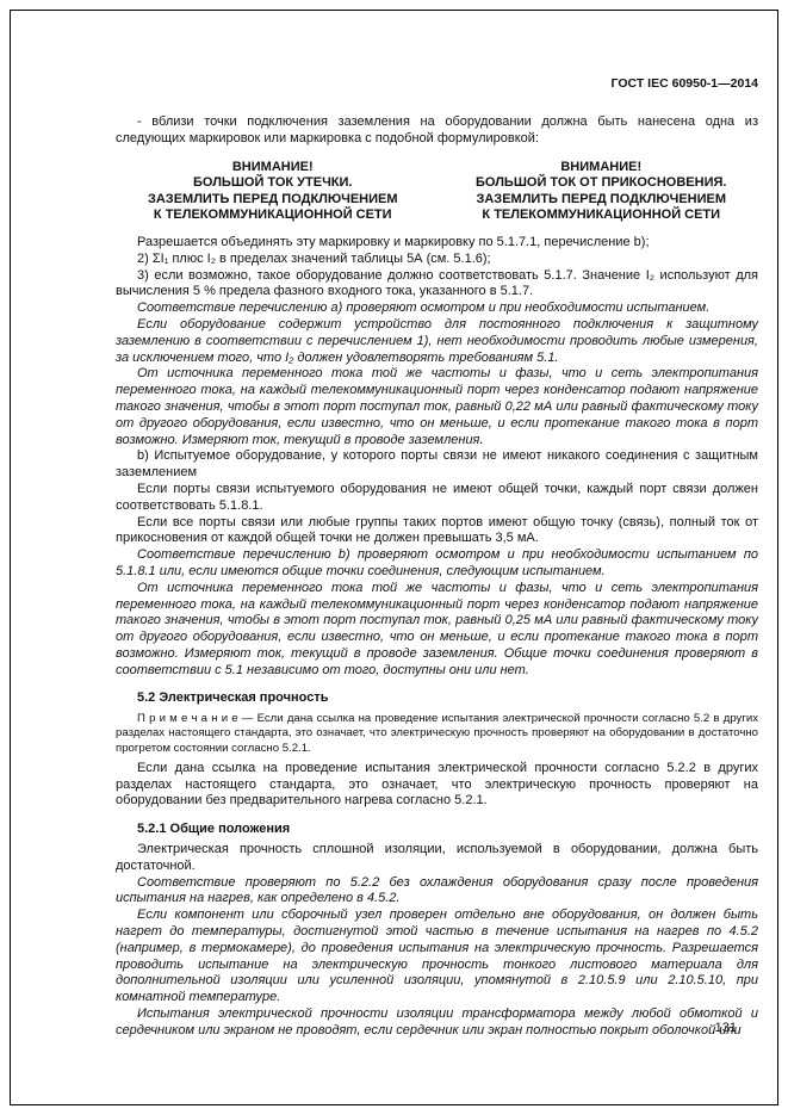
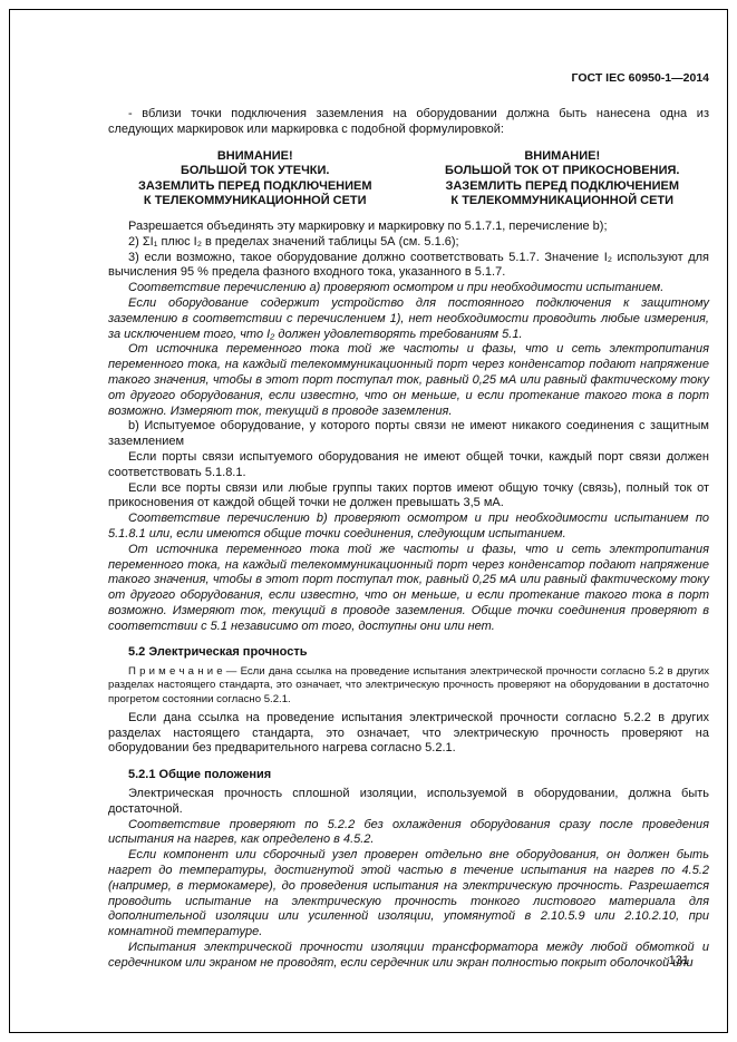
  ГОСТ IEC 60950-1—2014
  - вблизи точки подключения заземления на оборудовании должна быть нанесена одна из следующих маркировок или маркировка с подобной формулировкой:
  ВНИМАНИЕ!
  БОЛЬШОЙ ТОК УТЕЧКИ.
  ЗАЗЕМЛИТЬ ПЕРЕД ПОДКЛЮЧЕНИЕМ
  К ТЕЛЕКОММУНИКАЦИОННОЙ СЕТИ
  ВНИМАНИЕ!
  БОЛЬШОЙ ТОК ОТ ПРИКОСНОВЕНИЯ.
  ЗАЗЕМЛИТЬ ПЕРЕД ПОДКЛЮЧЕНИЕМ
  К ТЕЛЕКОММУНИКАЦИОННОЙ СЕТИ
  Разрешается объединять эту маркировку и маркировку по 5.1.7.1, перечисление b);
  2) ΣI₁ плюс I₂ в пределах значений таблицы 5А (см. 5.1.6);
- 3) если возможно, такое оборудование должно соответствовать 5.1.7. Значение I₂ используют для вычисления 5 % предела фазного входного тока, указанного в 5.1.7.
+ 3) если возможно, такое оборудование должно соответствовать 5.1.7. Значение I₂ используют для вычисления 95 % предела фазного входного тока, указанного в 5.1.7.
  Соответствие перечислению а) проверяют осмотром и при необходимости испытанием.
  Если оборудование содержит устройство для постоянного подключения к защитному заземлению в соответствии с перечислением 1), нет необходимости проводить любые измерения, за исключением того, что I₂ должен удовлетворять требованиям 5.1.
- От источника переменного тока той же частоты и фазы, что и сеть электропитания переменного тока, на каждый телекоммуникационный порт через конденсатор подают напряжение такого значения, чтобы в этот порт поступал ток, равный 0,22 мА или равный фактическому току от другого оборудования, если известно, что он меньше, и если протекание такого тока в порт возможно. Измеряют ток, текущий в проводе заземления.
+ От источника переменного тока той же частоты и фазы, что и сеть электропитания переменного тока, на каждый телекоммуникационный порт через конденсатор подают напряжение такого значения, чтобы в этот порт поступал ток, равный 0,25 мА или равный фактическому току от другого оборудования, если известно, что он меньше, и если протекание такого тока в порт возможно. Измеряют ток, текущий в проводе заземления.
  b) Испытуемое оборудование, у которого порты связи не имеют никакого соединения с защитным заземлением
  Если порты связи испытуемого оборудования не имеют общей точки, каждый порт связи должен соответствовать 5.1.8.1.
  Если все порты связи или любые группы таких портов имеют общую точку (связь), полный ток от прикосновения от каждой общей точки не должен превышать 3,5 мА.
  Соответствие перечислению b) проверяют осмотром и при необходимости испытанием по 5.1.8.1 или, если имеются общие точки соединения, следующим испытанием.
  От источника переменного тока той же частоты и фазы, что и сеть электропитания переменного тока, на каждый телекоммуникационный порт через конденсатор подают напряжение такого значения, чтобы в этот порт поступал ток, равный 0,25 мА или равный фактическому току от другого оборудования, если известно, что он меньше, и если протекание такого тока в порт возможно. Измеряют ток, текущий в проводе заземления. Общие точки соединения проверяют в соответствии с 5.1 независимо от того, доступны они или нет.
  5.2 Электрическая прочность
  П р и м е ч а н и е — Если дана ссылка на проведение испытания электрической прочности согласно 5.2 в других разделах настоящего стандарта, это означает, что электрическую прочность проверяют на оборудовании в достаточно прогретом состоянии согласно 5.2.1.
  Если дана ссылка на проведение испытания электрической прочности согласно 5.2.2 в других разделах настоящего стандарта, это означает, что электрическую прочность проверяют на оборудовании без предварительного нагрева согласно 5.2.1.
  5.2.1 Общие положения
  Электрическая прочность сплошной изоляции, используемой в оборудовании, должна быть достаточной.
  Соответствие проверяют по 5.2.2 без охлаждения оборудования сразу после проведения испытания на нагрев, как определено в 4.5.2.
- Если компонент или сборочный узел проверен отдельно вне оборудования, он должен быть нагрет до температуры, достигнутой этой частью в течение испытания на нагрев по 4.5.2 (например, в термокамере), до проведения испытания на электрическую прочность. Разрешается проводить испытание на электрическую прочность тонкого листового материала для дополнительной изоляции или усиленной изоляции, упомянутой в 2.10.5.9 или 2.10.5.10, при комнатной температуре.
+ Если компонент или сборочный узел проверен отдельно вне оборудования, он должен быть нагрет до температуры, достигнутой этой частью в течение испытания на нагрев по 4.5.2 (например, в термокамере), до проведения испытания на электрическую прочность. Разрешается проводить испытание на электрическую прочность тонкого листового материала для дополнительной изоляции или усиленной изоляции, упомянутой в 2.10.5.9 или 2.10.2.10, при комнатной температуре.
  Испытания электрической прочности изоляции трансформатора между любой обмоткой и сердечником или экраном не проводят, если сердечник или экран полностью покрыт оболочкой или
  131
